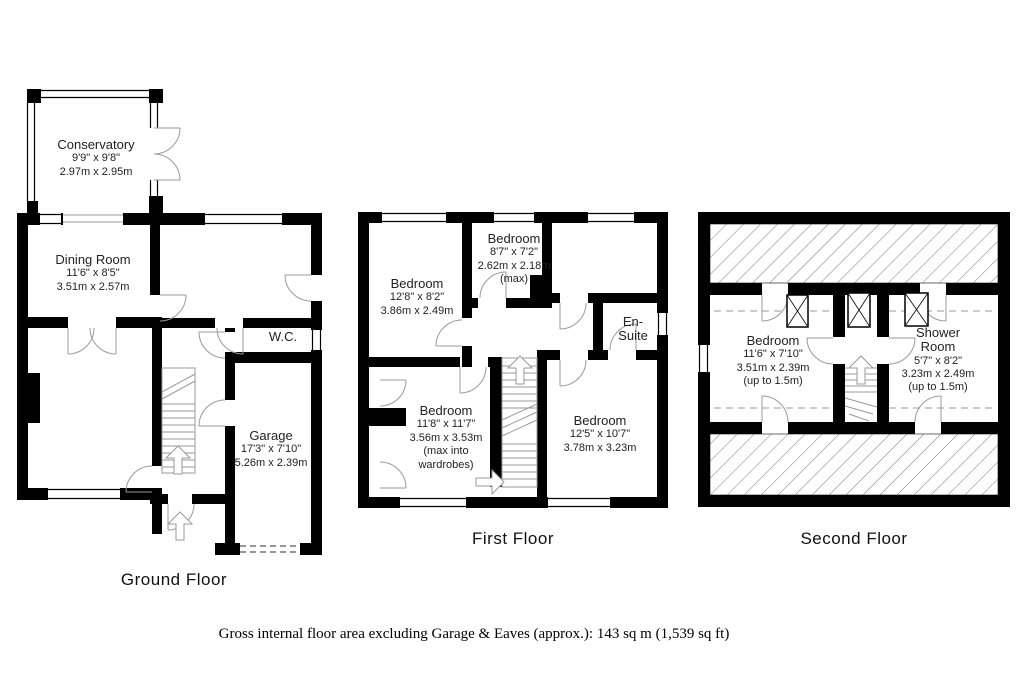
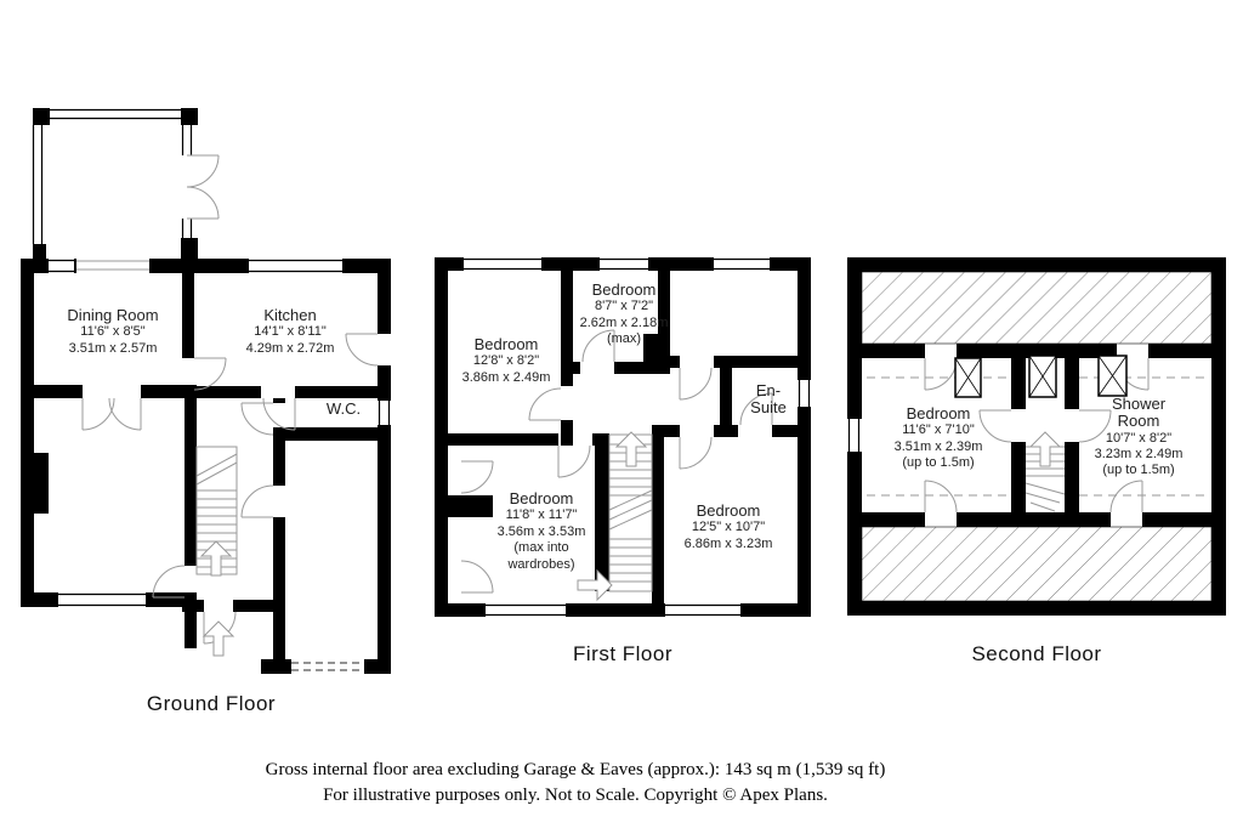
- Conservatory
- 9'9" x 9'8"
- 2.97m x 2.95m
  Dining Room
  11'6" x 8'5"
  3.51m x 2.57m
+ Kitchen
+ 14'1" x 8'11"
+ 4.29m x 2.72m
  W.C.
- Garage
- 17'3" x 7'10"
- 5.26m x 2.39m
  Bedroom
  12'8" x 8'2"
  3.86m x 2.49m
  Bedroom
  8'7" x 7'2"
  2.62m x 2.18m
  (max)
  En-Suite
  Bedroom
  11'8" x 11'7"
  3.56m x 3.53m
  (max into wardrobes)
  Bedroom
  12'5" x 10'7"
- 3.78m x 3.23m
+ 6.86m x 3.23m
  Bedroom
  11'6" x 7'10"
  3.51m x 2.39m
  (up to 1.5m)
  Shower Room
- 5'7" x 8'2"
+ 10'7" x 8'2"
  3.23m x 2.49m
  (up to 1.5m)
  Ground Floor
  First Floor
  Second Floor
  Gross internal floor area excluding Garage & Eaves (approx.): 143 sq m (1,539 sq ft)
+ For illustrative purposes only. Not to Scale. Copyright © Apex Plans.
